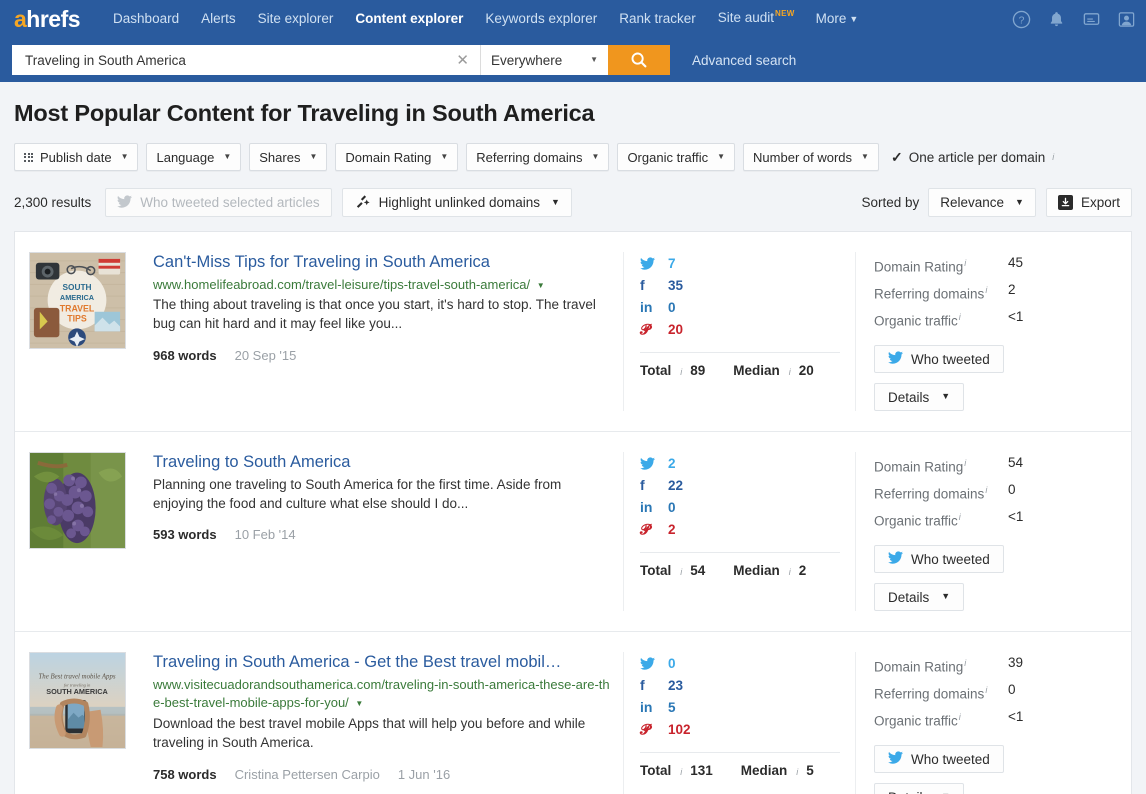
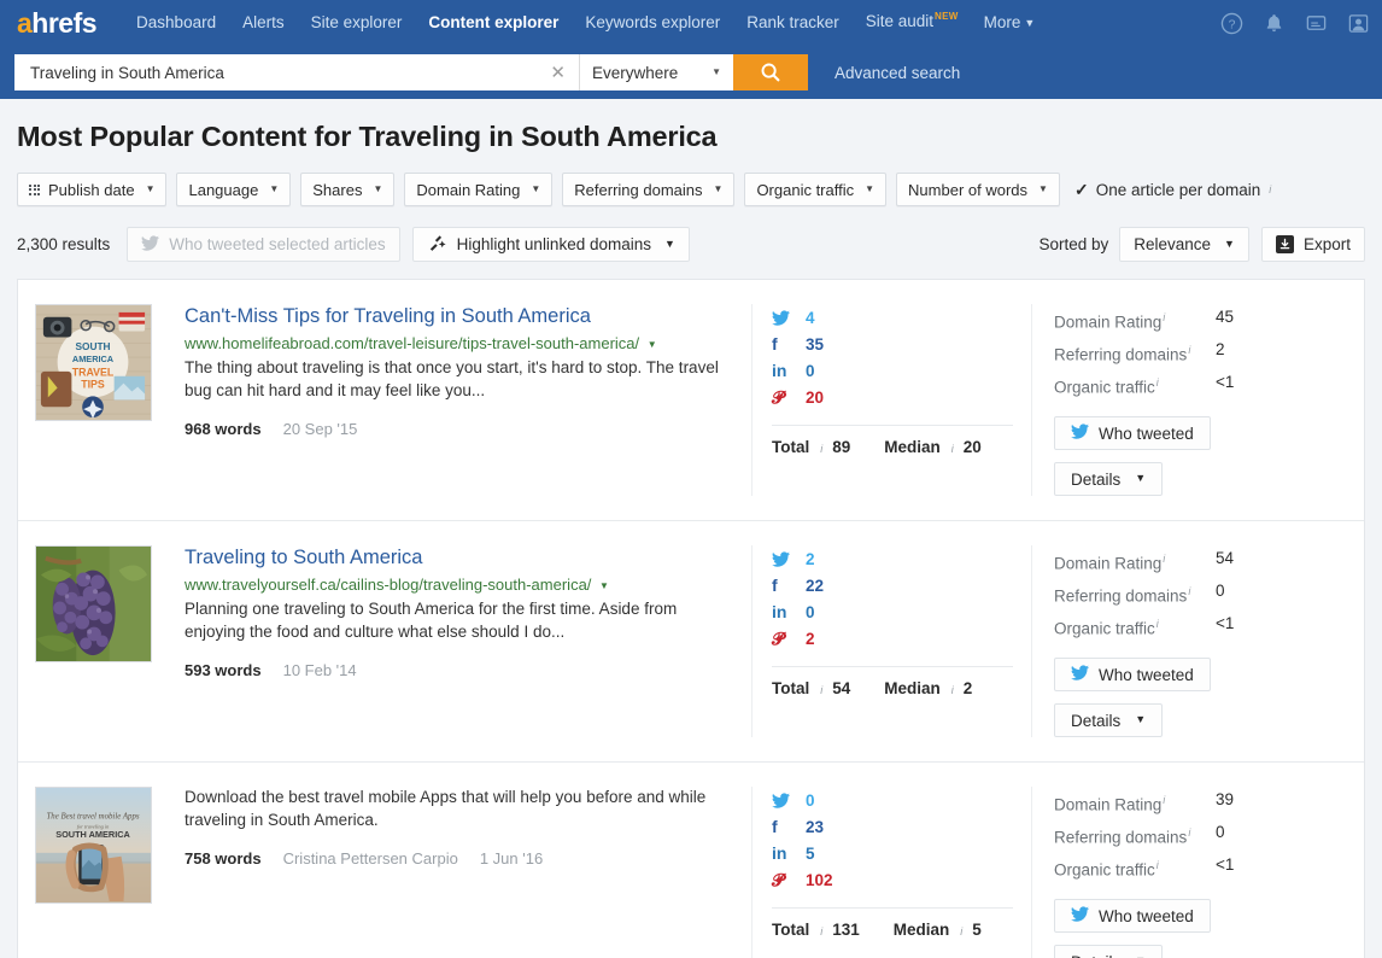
  a
  hrefs
  Dashboard
  Alerts
  Site explorer
  Content explorer
  Keywords explorer
  Rank tracker
  Site auditNEW
  More ▼
  ?
  Traveling in South America
  ✕
  Everywhere
  ▼
  Advanced search
  Most Popular Content for Traveling in South America
  Publish date
  ▼
  Language
  ▼
  Shares
  ▼
  Domain Rating
  ▼
  Referring domains
  ▼
  Organic traffic
  ▼
  Number of words
  ▼
  ✓
  One article per domain
  i
  2,300 results
  Who tweeted selected articles
  Highlight unlinked domains
  ▼
  Sorted by
  Relevance
  ▼
  Export
  SOUTH
  AMERICA
  TRAVEL
  TIPS
  Can't-Miss Tips for Traveling in South America
  www.homelifeabroad.com/travel-leisure/tips-travel-south-america/ ▼
  The thing about traveling is that once you start, it's hard to stop. The travel bug can hit hard and it may feel like you...
  968 words
  20 Sep '15
- 7
+ 4
  f
  35
  in
  0
  𝓟
  20
  Total
  i
  89
  Median
  i
  20
  Domain Ratingi
  45
  Referring domainsi
  2
  Organic traffici
  <1
  Who tweeted
  Details
  ▼
  Traveling to South America
+ www.travelyourself.ca/cailins-blog/traveling-south-america/ ▼
  Planning one traveling to South America for the first time. Aside from enjoying the food and culture what else should I do...
  593 words
  10 Feb '14
  2
  f
  22
  in
  0
  𝓟
  2
  Total
  i
  54
  Median
  i
  2
  Domain Ratingi
  54
  Referring domainsi
  0
  Organic traffici
  <1
  Who tweeted
  Details
  ▼
  SOUTH AMERICA
- Traveling in South America - Get the Best travel mobil…
- www.visitecuadorandsouthamerica.com/traveling-in-south-america-these-are-the-best-travel-mobile-apps-for-you/ ▼
  Download the best travel mobile Apps that will help you before and while traveling in South America.
  758 words
  Cristina Pettersen Carpio
  1 Jun '16
  0
  f
  23
  in
  5
  𝓟
  102
  Total
  i
  131
  Median
  i
  5
  Domain Ratingi
  39
  Referring domainsi
  0
  Organic traffici
  <1
  Who tweeted
